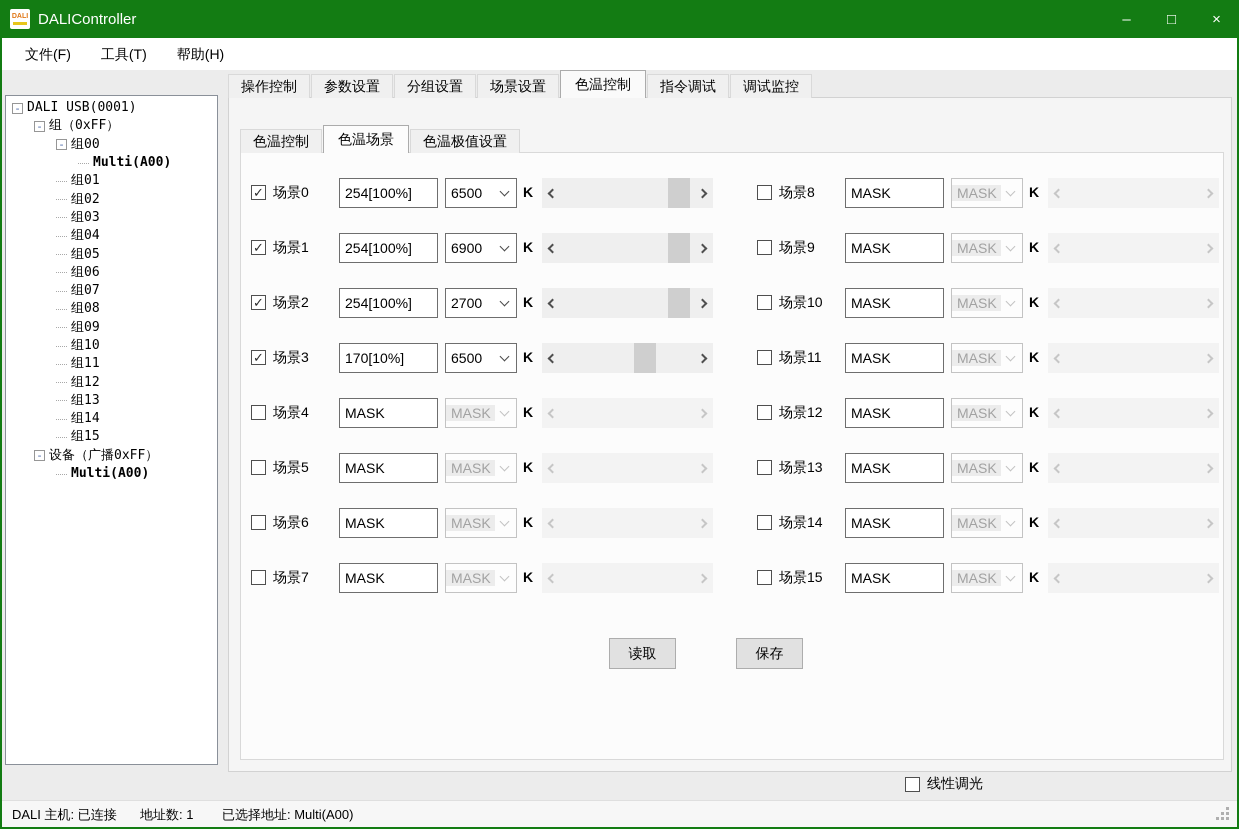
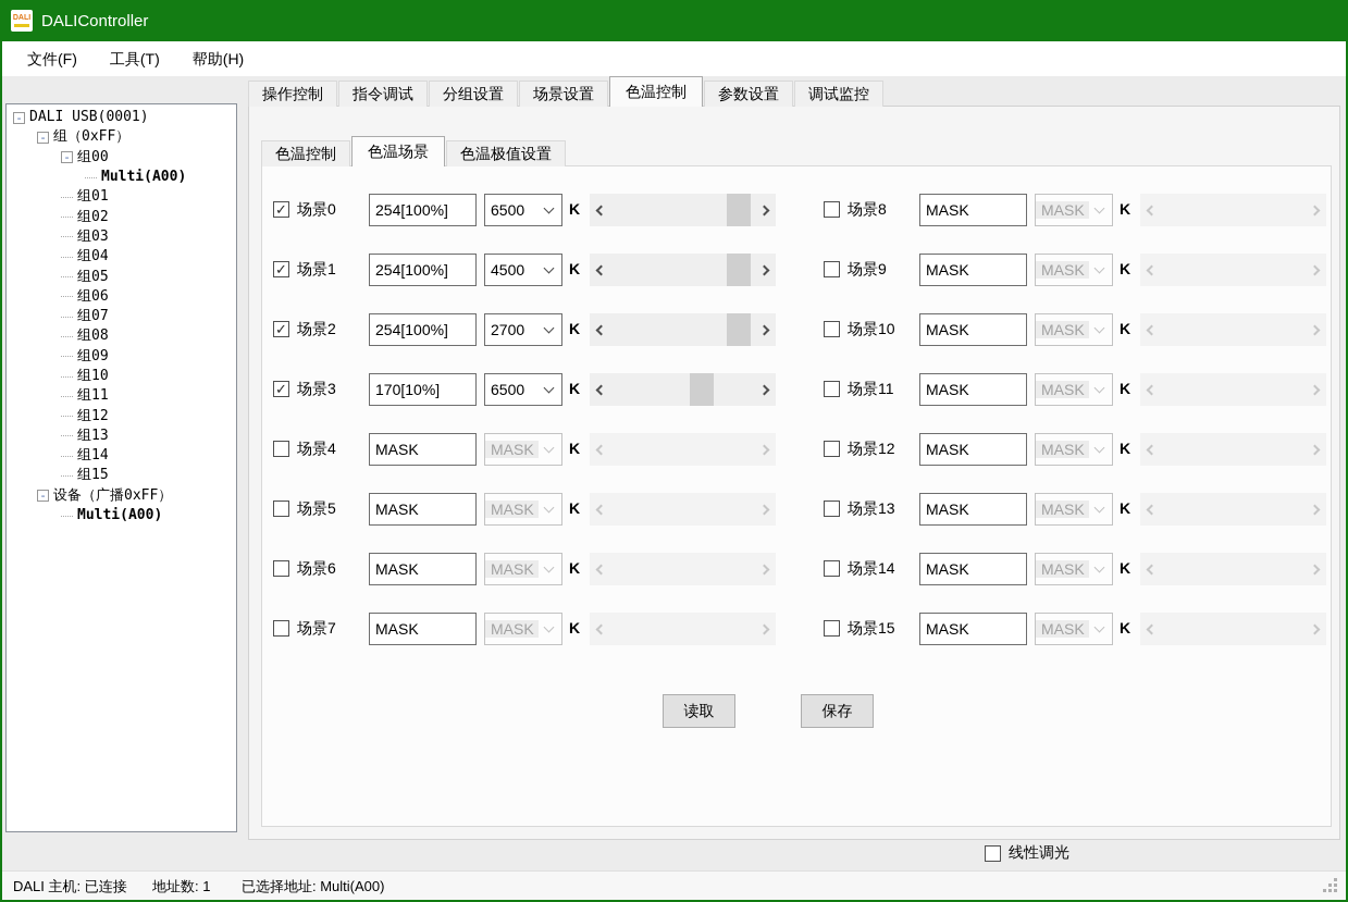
  DALIController
- –
- □
- ×
  文件(F)
  工具(T)
  帮助(H)
  -
  DALI USB(0001)
  -
  组（0xFF）
  -
  组00
  Multi(A00)
  组01
  组02
  组03
  组04
  组05
  组06
  组07
  组08
  组09
  组10
  组11
  组12
  组13
  组14
  组15
  -
  设备（广播0xFF）
  Multi(A00)
  操作控制
- 参数设置
+ 指令调试
  分组设置
  场景设置
  色温控制
- 指令调试
+ 参数设置
  调试监控
  ✓
  场景0
  254[100%]
  6500
  K
  ✓
  场景1
  254[100%]
- 6900
+ 4500
  K
  ✓
  场景2
  254[100%]
  2700
  K
  ✓
  场景3
  170[10%]
  6500
  K
  场景4
  MASK
  MASK
  K
  场景5
  MASK
  MASK
  K
  场景6
  MASK
  MASK
  K
  场景7
  MASK
  MASK
  K
  场景8
  MASK
  MASK
  K
  场景9
  MASK
  MASK
  K
  场景10
  MASK
  MASK
  K
  场景11
  MASK
  MASK
  K
  场景12
  MASK
  MASK
  K
  场景13
  MASK
  MASK
  K
  场景14
  MASK
  MASK
  K
  场景15
  MASK
  MASK
  K
  读取
  保存
  色温控制
  色温场景
  色温极值设置
  线性调光
  DALI 主机: 已连接
  地址数: 1
  已选择地址: Multi(A00)
